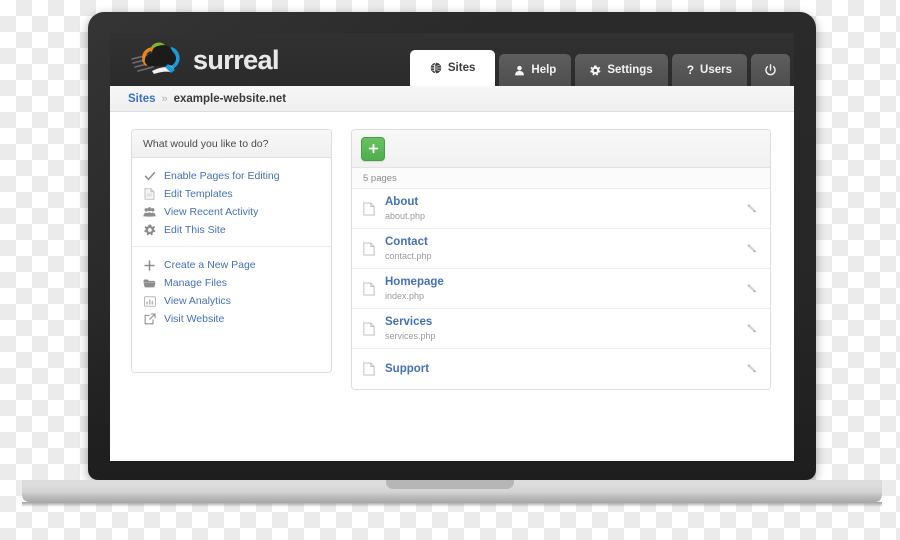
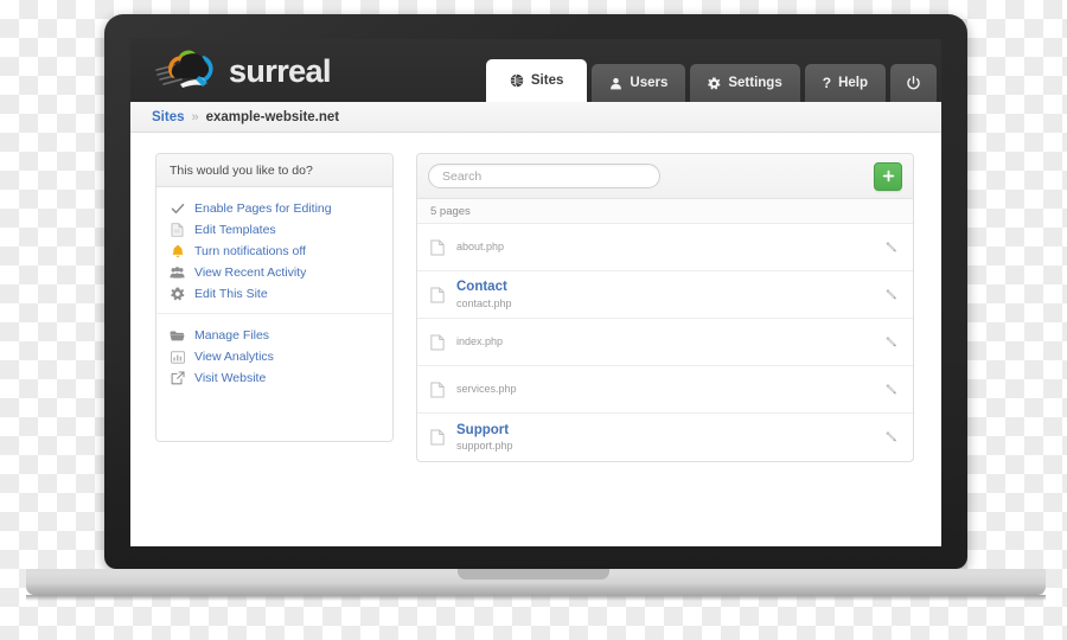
  surreal
  Sites
- Help
+ Users
  Settings
  ?
- Users
+ Help
  Sites
  »
  example-website.net
- What would you like to do?
+ This would you like to do?
  Enable Pages for Editing
  Edit Templates
+ Turn notifications off
  View Recent Activity
  Edit This Site
- Create a New Page
  Manage Files
  View Analytics
  Visit Website
+ Search
  5 pages
- About
  about.php
  Contact
  contact.php
- Homepage
  index.php
- Services
  services.php
  Support
+ support.php
